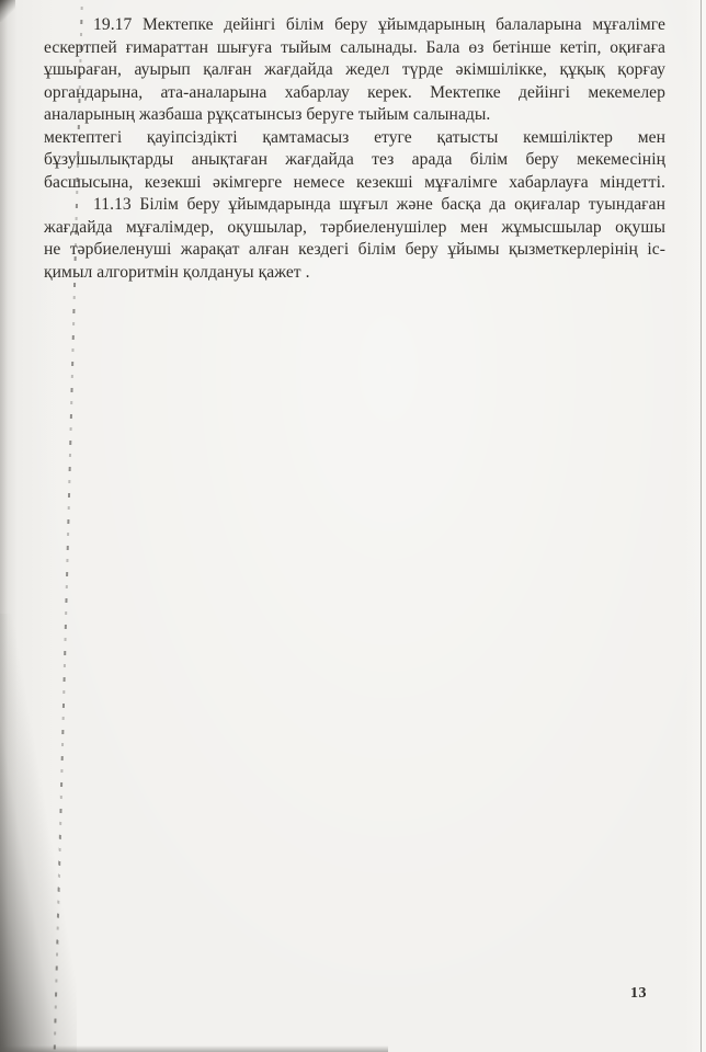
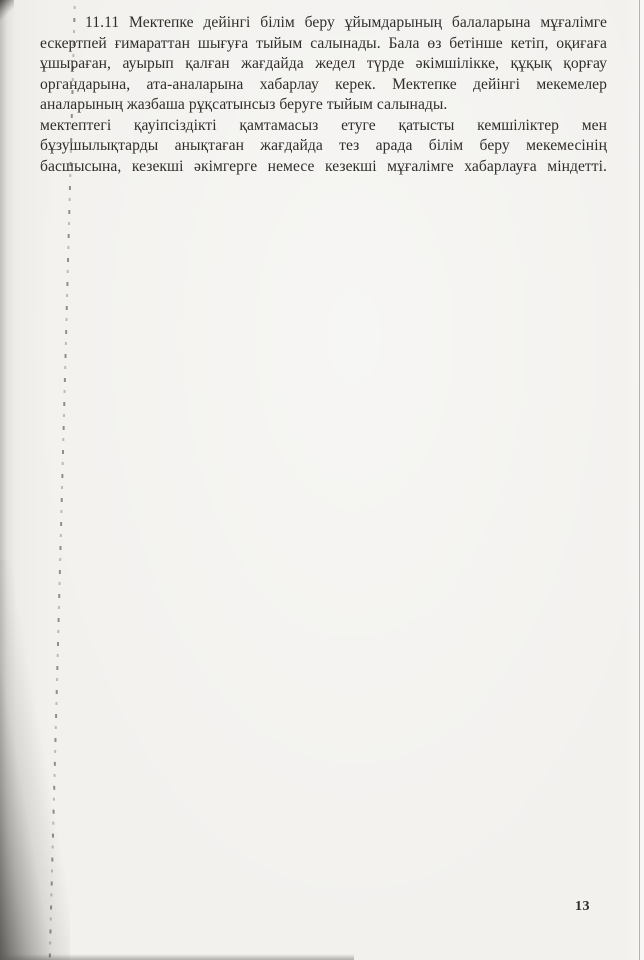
- 19.17 Мектепке дейінгі білім беру ұйымдарының балаларына мұғалімге
+ 11.11 Мектепке дейінгі білім беру ұйымдарының балаларына мұғалімге
  ескертпей ғимараттан шығуға тыйым салынады. Бала өз бетінше кетіп, оқиғаға
  ұшыраған, ауырып қалған жағдайда жедел түрде әкімшілікке, құқық қорғау
  органдарына, ата-аналарына хабарлау керек. Мектепке дейінгі мекемелер
  аналарының жазбаша рұқсатынсыз беруге тыйым салынады.
  мектептегі қауіпсіздікті қамтамасыз етуге қатысты кемшіліктер мен
  бұзушылықтарды анықтаған жағдайда тез арада білім беру мекемесінің
  басшысына, кезекші әкімгерге немесе кезекші мұғалімге хабарлауға міндетті.
- 11.13 Білім беру ұйымдарында шұғыл және басқа да оқиғалар туындаған
- жағдайда мұғалімдер, оқушылар, тәрбиеленушілер мен жұмысшылар оқушы
- не тәрбиеленуші жарақат алған кездегі білім беру ұйымы қызметкерлерінің іс-
- қимыл алгоритмін қолдануы қажет .
  13
